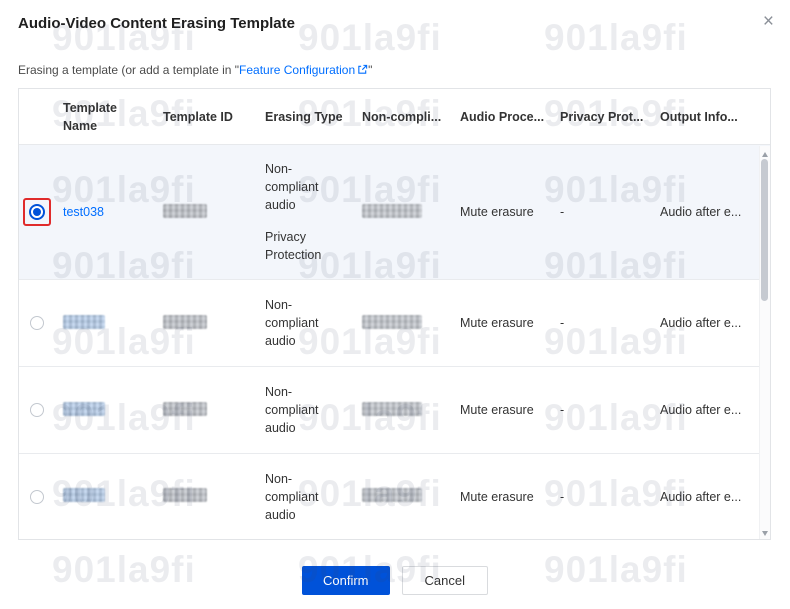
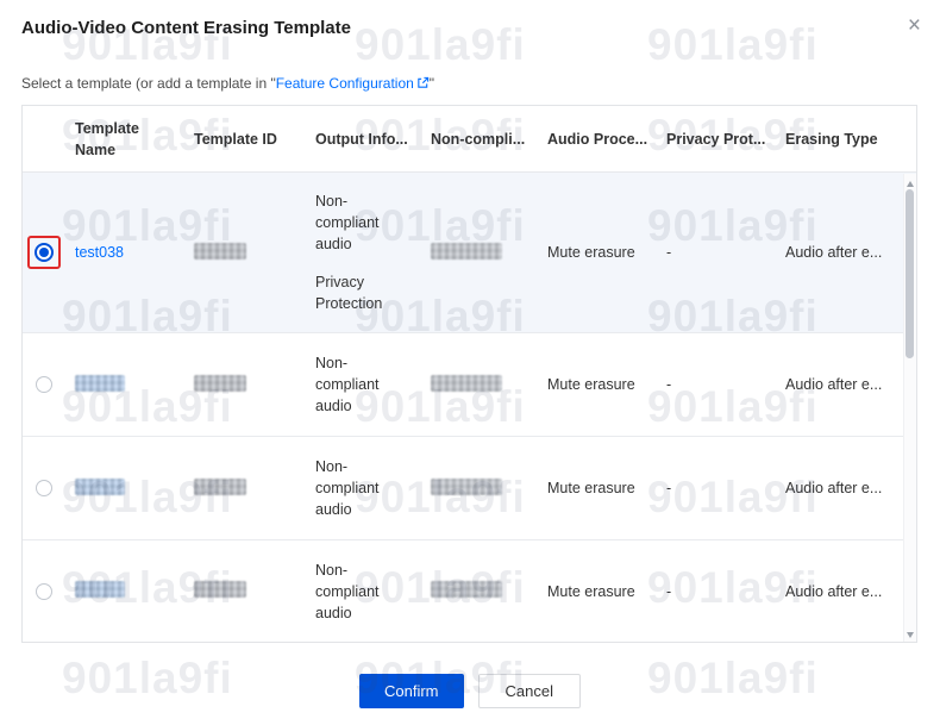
  Audio-Video Content Erasing Template
  ×
- Erasing a template (or add a template in "Feature Configuration "
+ Select a template (or add a template in "Feature Configuration "
  Template Name
  Template ID
- Erasing Type
+ Output Info...
  Non-compli...
  Audio Proce...
  Privacy Prot...
- Output Info...
+ Erasing Type
  test038
  Non-compliant audio
  Privacy Protection
  Mute erasure
  -
  Audio after e...
  Non-compliant audio
  Mute erasure
  -
  Audio after e...
  Non-compliant audio
  Mute erasure
  -
  Audio after e...
  Non-compliant audio
  Mute erasure
  -
  Audio after e...
  Confirm
  Cancel
  901la9fi
  901la9fi
  901la9fi
  901la9fi
  901la9fi
  901la9fi
  901la9fi
  901la9fi
  901la9fi
  901la9fi
  901la9fi
  901la9fi
  901la9fi
  901la9fi
  901la9fi
  901la9fi
  901la9fi
  901la9fi
  901la9fi
  901la9fi
